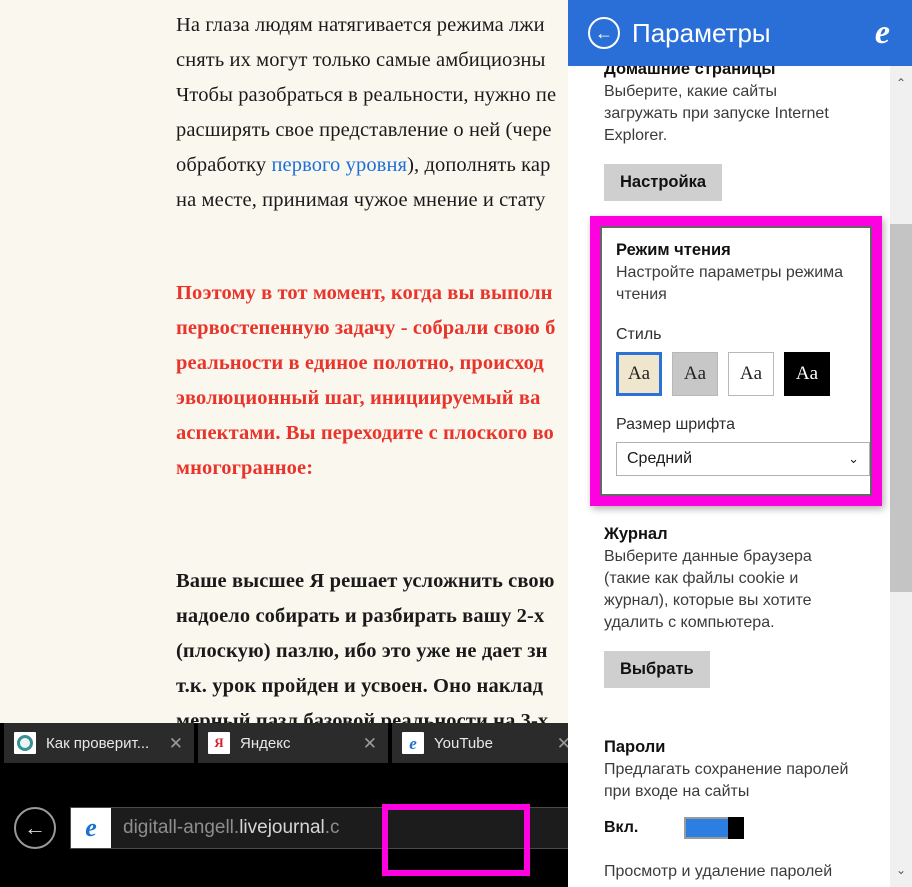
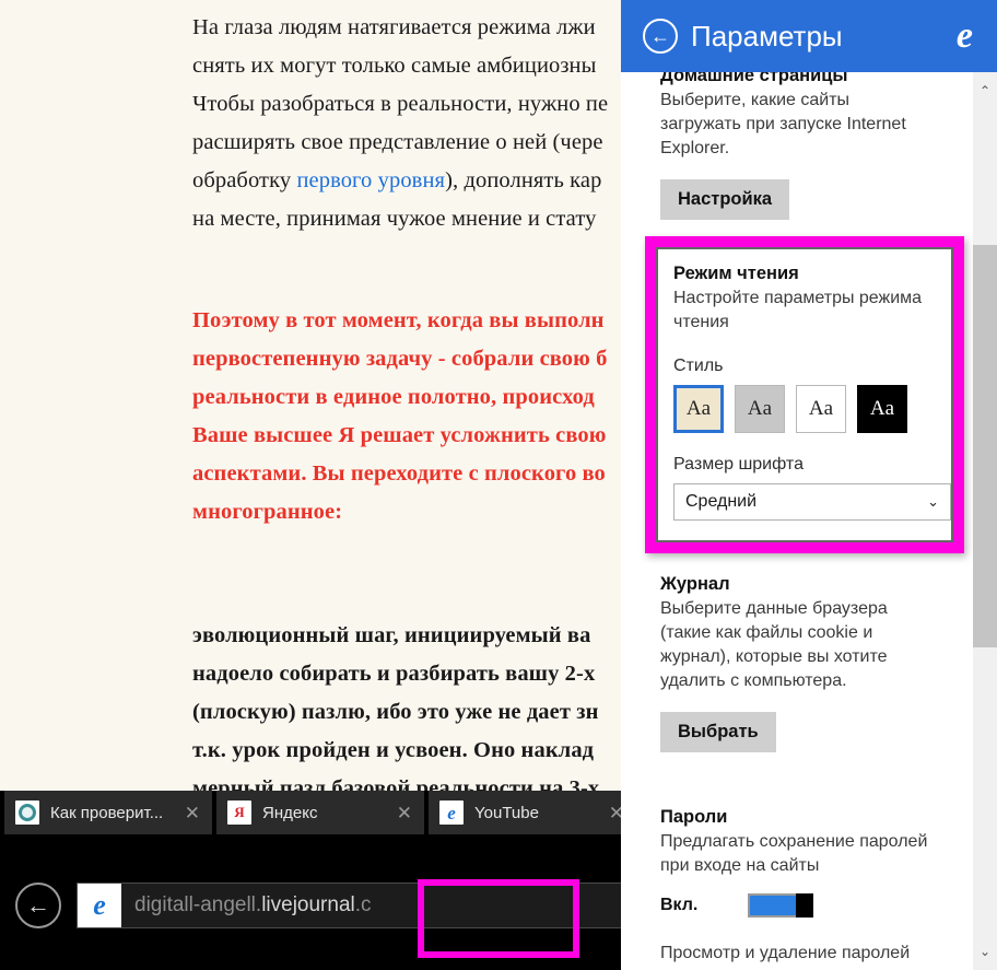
  На глаза людям натягивается режима лжи
  снять их могут только самые амбициозны
  Чтобы разобраться в реальности, нужно пе
  расширять свое представление о ней (чере
  обработку первого уровня), дополнять кар
  на месте, принимая чужое мнение и стату
  Поэтому в тот момент, когда вы выполн
  первостепенную задачу - собрали свою б
  реальности в единое полотно, происход
- эволюционный шаг, инициируемый ва
+ Ваше высшее Я решает усложнить свою
  аспектами. Вы переходите с плоского во
  многогранное:
- Ваше высшее Я решает усложнить свою
+ эволюционный шаг, инициируемый ва
  надоело собирать и разбирать вашу 2-х
  (плоскую) пазлю, ибо это уже не дает зн
  т.к. урок пройден и усвоен. Оно наклад
  мерный пазл базовой реальности на 3-х
  Как проверит...
  ✕
  Я
  Яндекс
  ✕
  e
  YouTube
  ✕
  ←
  e
  digitall-angell.livejournal.c
  ←
  Параметры
  e
  Домашние страницы
  Выберите, какие сайты загружать при запуске Internet Explorer.
  Настройка
  Журнал
  Выберите данные браузера (такие как файлы cookie и журнал), которые вы хотите удалить с компьютера.
  Выбрать
  Пароли
  Предлагать сохранение паролей при входе на сайты
  Вкл.
  Просмотр и удаление паролей
  ⌃
  ⌄
  Режим чтения
  Настройте параметры режима чтения
  Стиль
  Aa
  Aa
  Aa
  Aa
  Размер шрифта
  Средний
  ⌄
